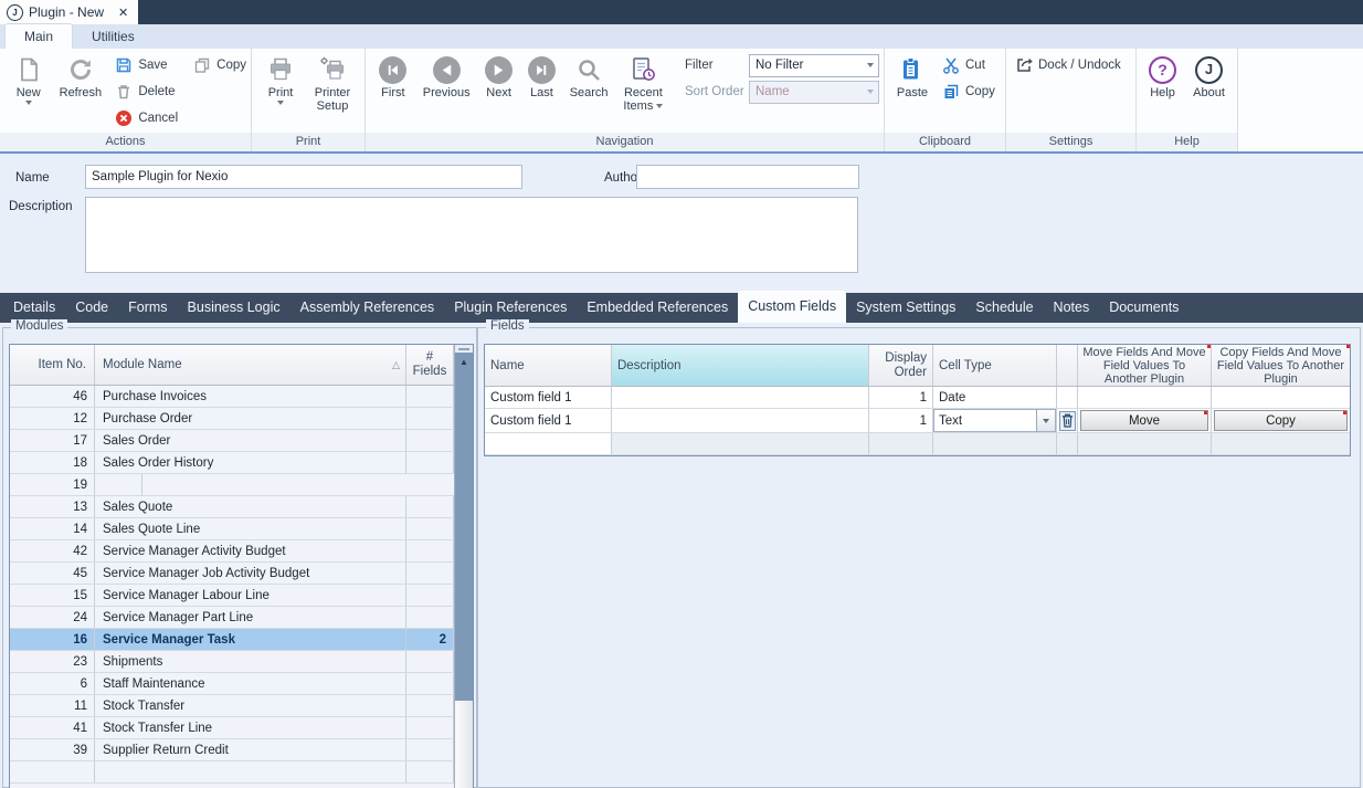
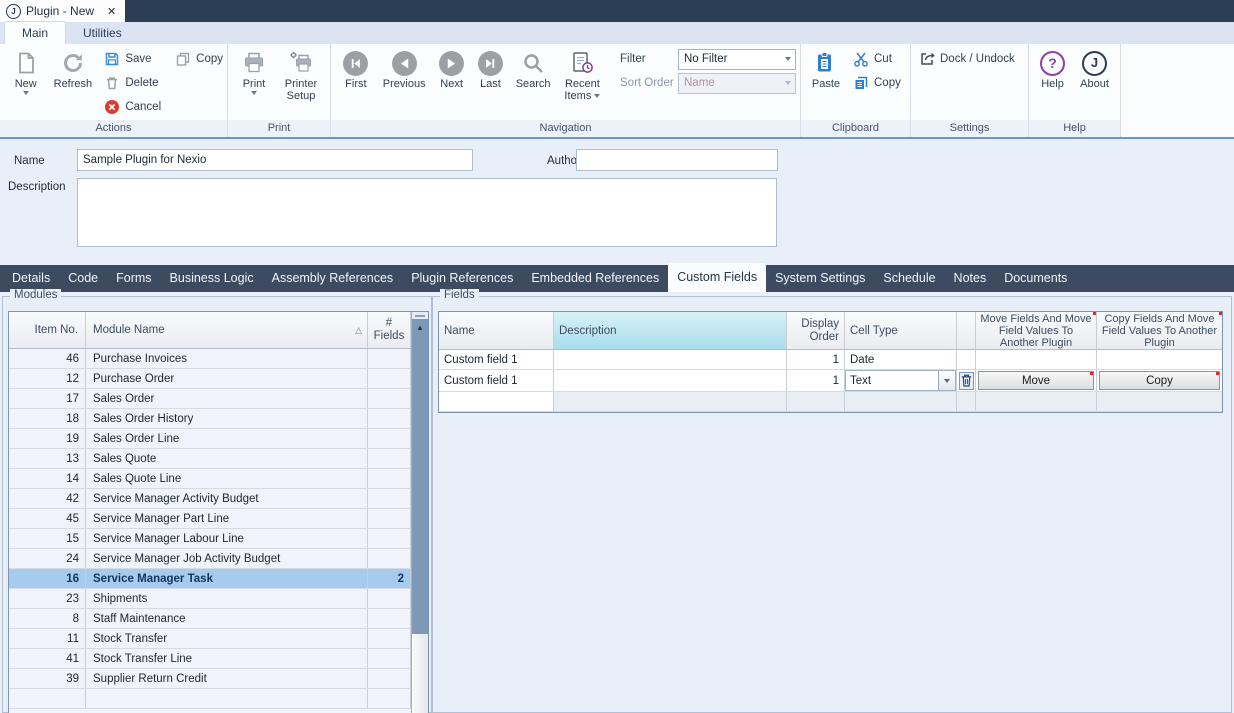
  J
  Plugin - New
  ✕
  Main
  Utilities
  New
  Refresh
  Save
  Delete
  Cancel
  Copy
  Actions
  Print
  Printer Setup
  Print
  First
  Previous
  Next
  Last
  Search
  Recent Items
  Filter
  No Filter
  Sort Order
  Name
  Navigation
  Paste
  Cut
  Copy
  Clipboard
  Dock / Undock
  Settings
  ?
  Help
  J
  About
  Help
  Name
  Sample Plugin for Nexio
  Autho
  Description
  Details
  Code
  Forms
  Business Logic
  Assembly References
  Plugin References
  Embedded References
  Custom Fields
  System Settings
  Schedule
  Notes
  Documents
  Modules
  Item No.
  Module Name
  △
  # Fields
  46
  Purchase Invoices
  12
  Purchase Order
  17
  Sales Order
  18
  Sales Order History
  19
+ Sales Order Line
  13
  Sales Quote
  14
  Sales Quote Line
  42
  Service Manager Activity Budget
  45
- Service Manager Job Activity Budget
+ Service Manager Part Line
  15
  Service Manager Labour Line
  24
- Service Manager Part Line
+ Service Manager Job Activity Budget
  16
  Service Manager Task
  2
  23
  Shipments
- 6
+ 8
  Staff Maintenance
  11
  Stock Transfer
  41
  Stock Transfer Line
  39
  Supplier Return Credit
  ▲
  Fields
  Name
  Description
  Display Order
  Cell Type
  Move Fields And Move Field Values To Another Plugin
  Copy Fields And Move Field Values To Another Plugin
  Custom field 1
  1
  Date
  Custom field 1
  1
  Text
  Move
  Copy
